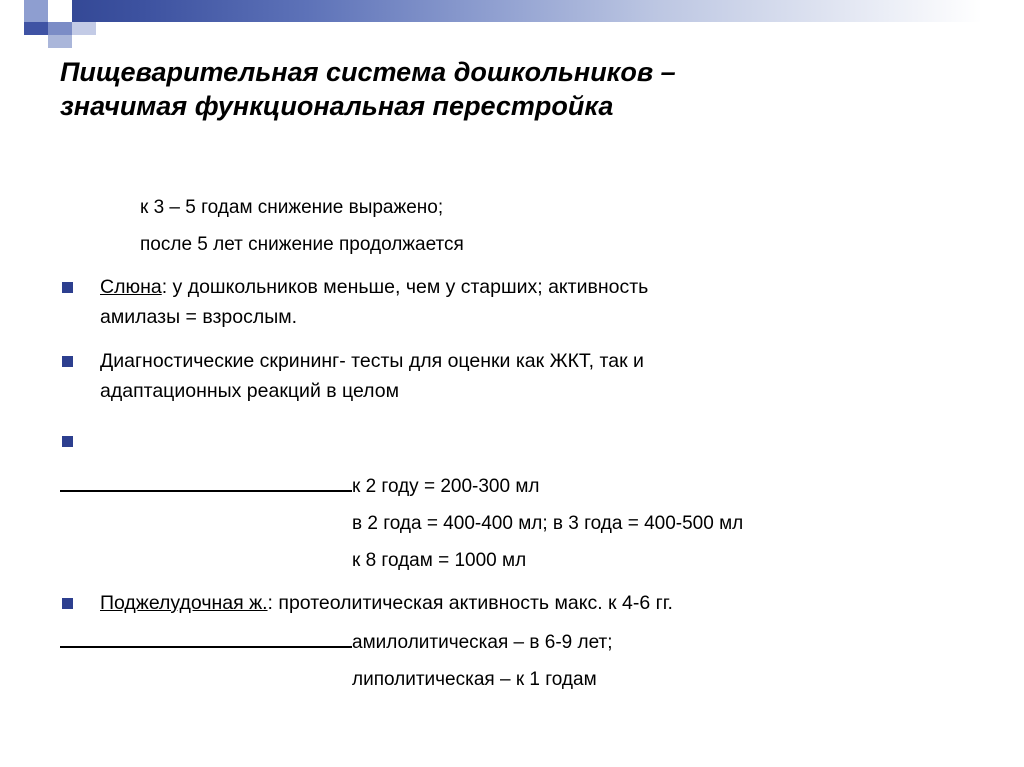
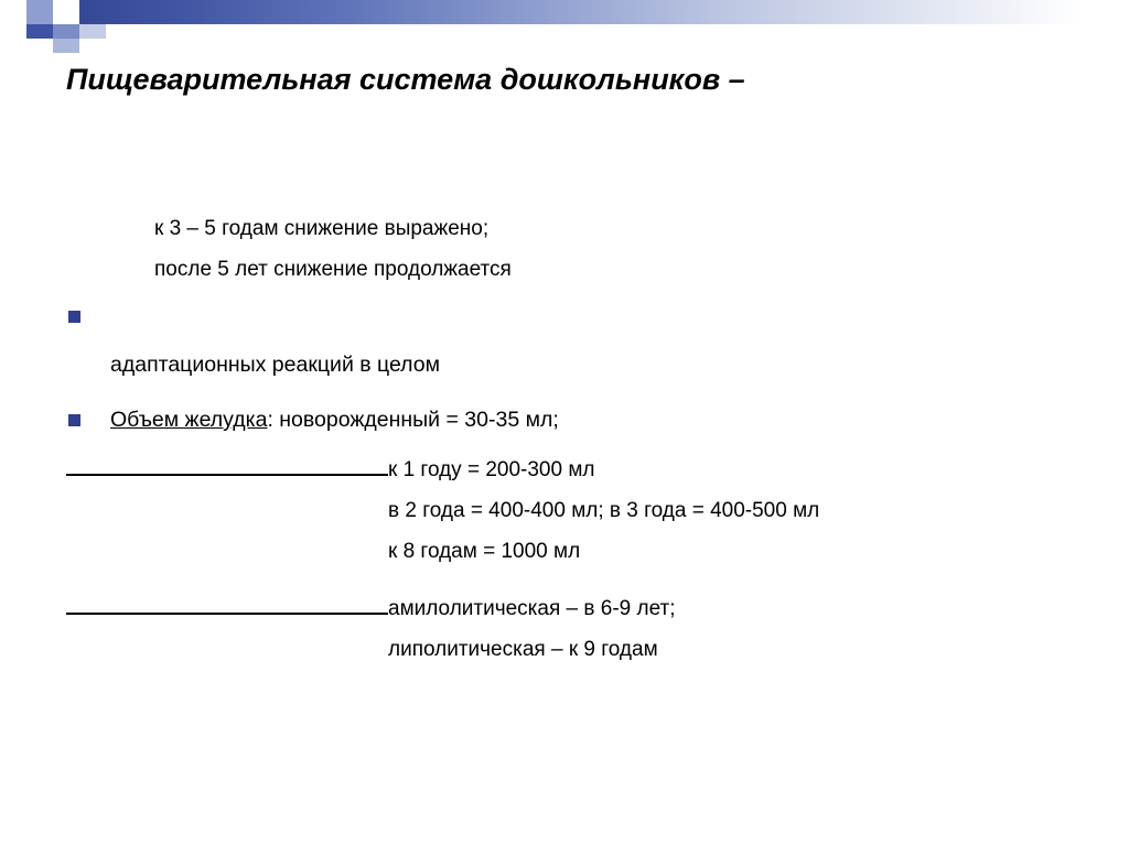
  Пищеварительная система дошкольников –
- значимая функциональная перестройка
  к 3 – 5 годам снижение выражено;
  после 5 лет снижение продолжается
- Слюна: у дошкольников меньше, чем у старших; активность
- амилазы = взрослым.
- Диагностические скрининг- тесты для оценки как ЖКТ, так и
  адаптационных реакций в целом
+ Объем желудка: новорожденный = 30-35 мл;
- к 2 году = 200-300 мл
+ к 1 году = 200-300 мл
  в 2 года = 400-400 мл; в 3 года = 400-500 мл
  к 8 годам = 1000 мл
- Поджелудочная ж.: протеолитическая активность макс. к 4-6 гг.
  амилолитическая – в 6-9 лет;
- липолитическая – к 1 годам
+ липолитическая – к 9 годам
